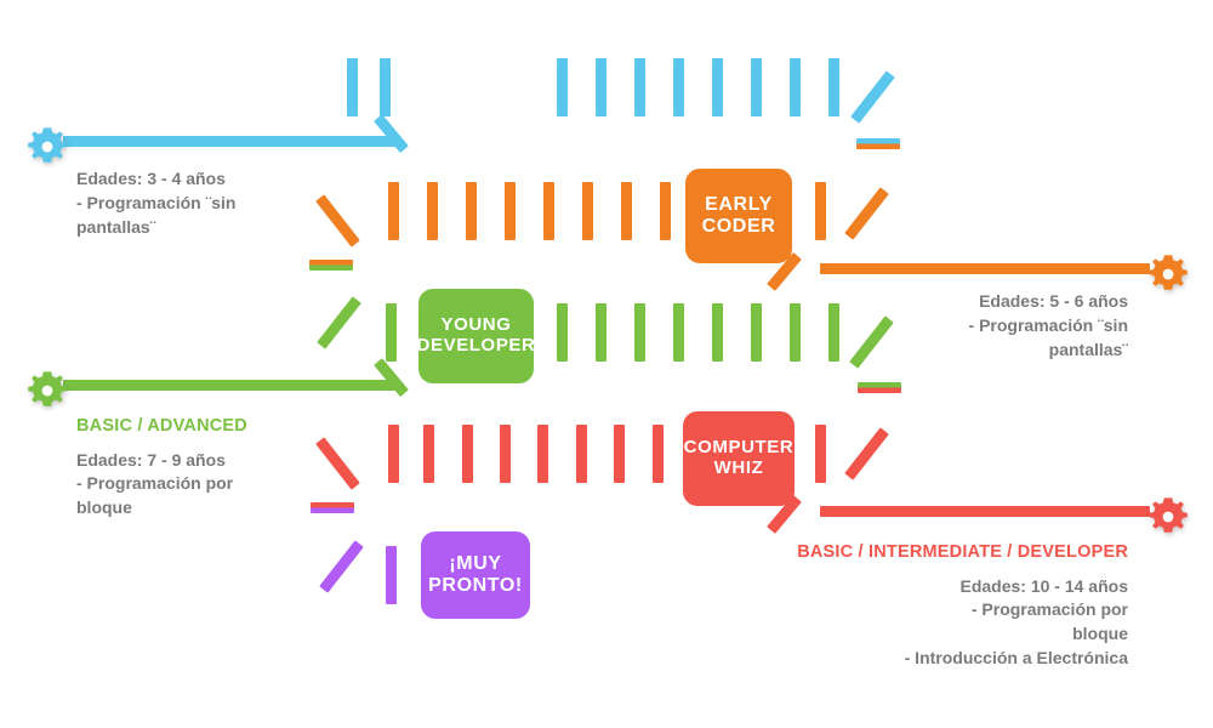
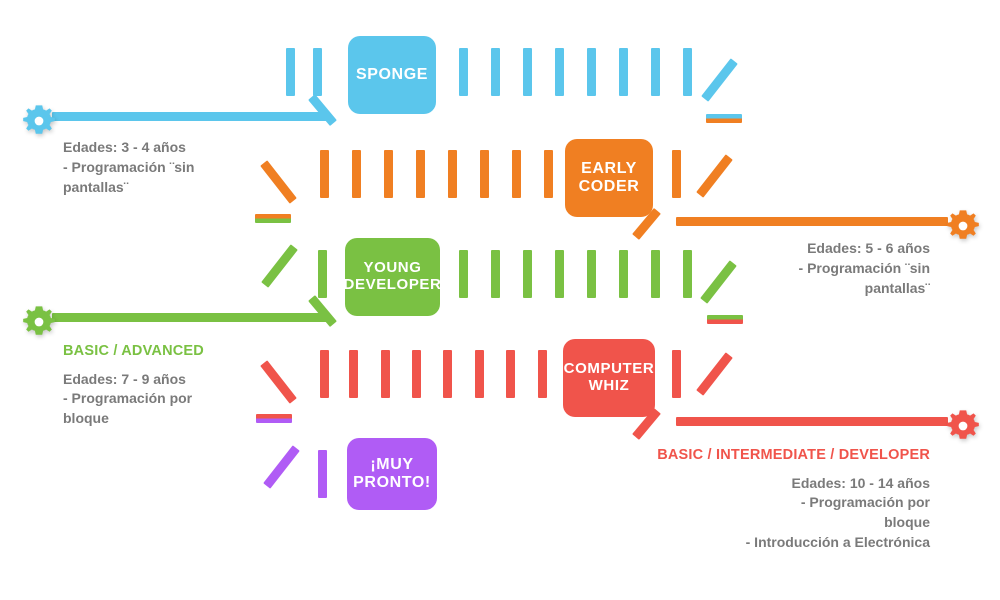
+ SPONGE
  Edades: 3 - 4 años
  - Programación ¨sin
  pantallas¨
  EARLY
  CODER
  Edades: 5 - 6 años
  - Programación ¨sin
  pantallas¨
  YOUNG
  DEVELOPER
  BASIC / ADVANCED
  Edades: 7 - 9 años
  - Programación por
  bloque
  COMPUTER
  WHIZ
  BASIC / INTERMEDIATE / DEVELOPER
  Edades: 10 - 14 años
  - Programación por
  bloque
  - Introducción a Electrónica
  ¡MUY
  PRONTO!
